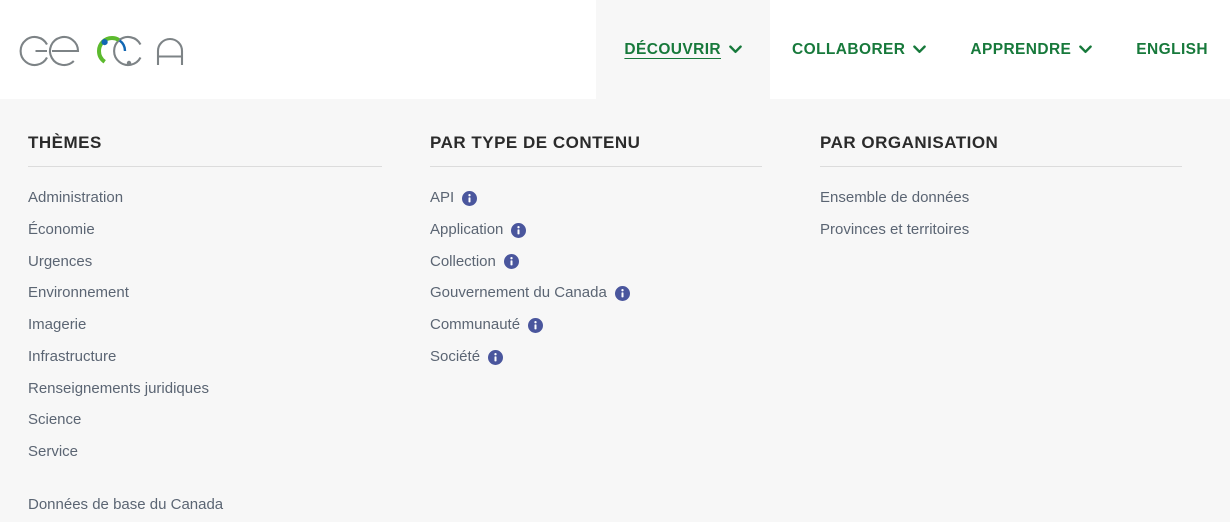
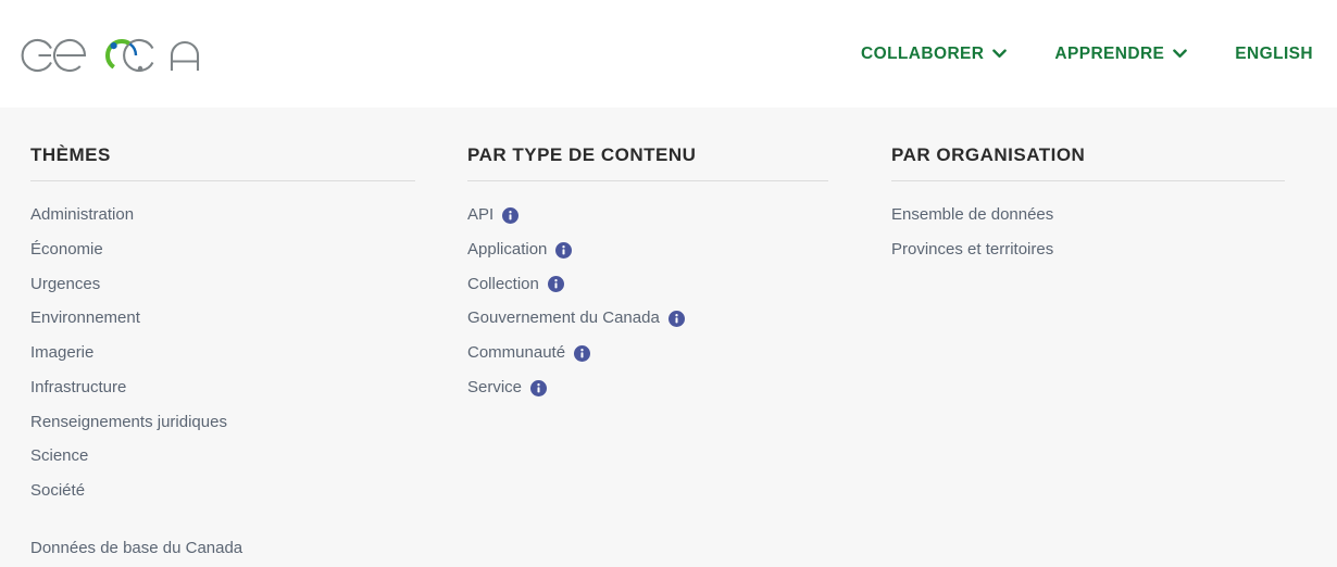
- DÉCOUVRIR
  COLLABORER
  APPRENDRE
  ENGLISH
  THÈMES
  Administration
  Économie
  Urgences
  Environnement
  Imagerie
  Infrastructure
  Renseignements juridiques
  Science
- Service
+ Société
  Données de base du Canada
  PAR TYPE DE CONTENU
  API
  Application
  Collection
  Gouvernement du Canada
  Communauté
- Société
+ Service
  PAR ORGANISATION
  Ensemble de données
  Provinces et territoires
